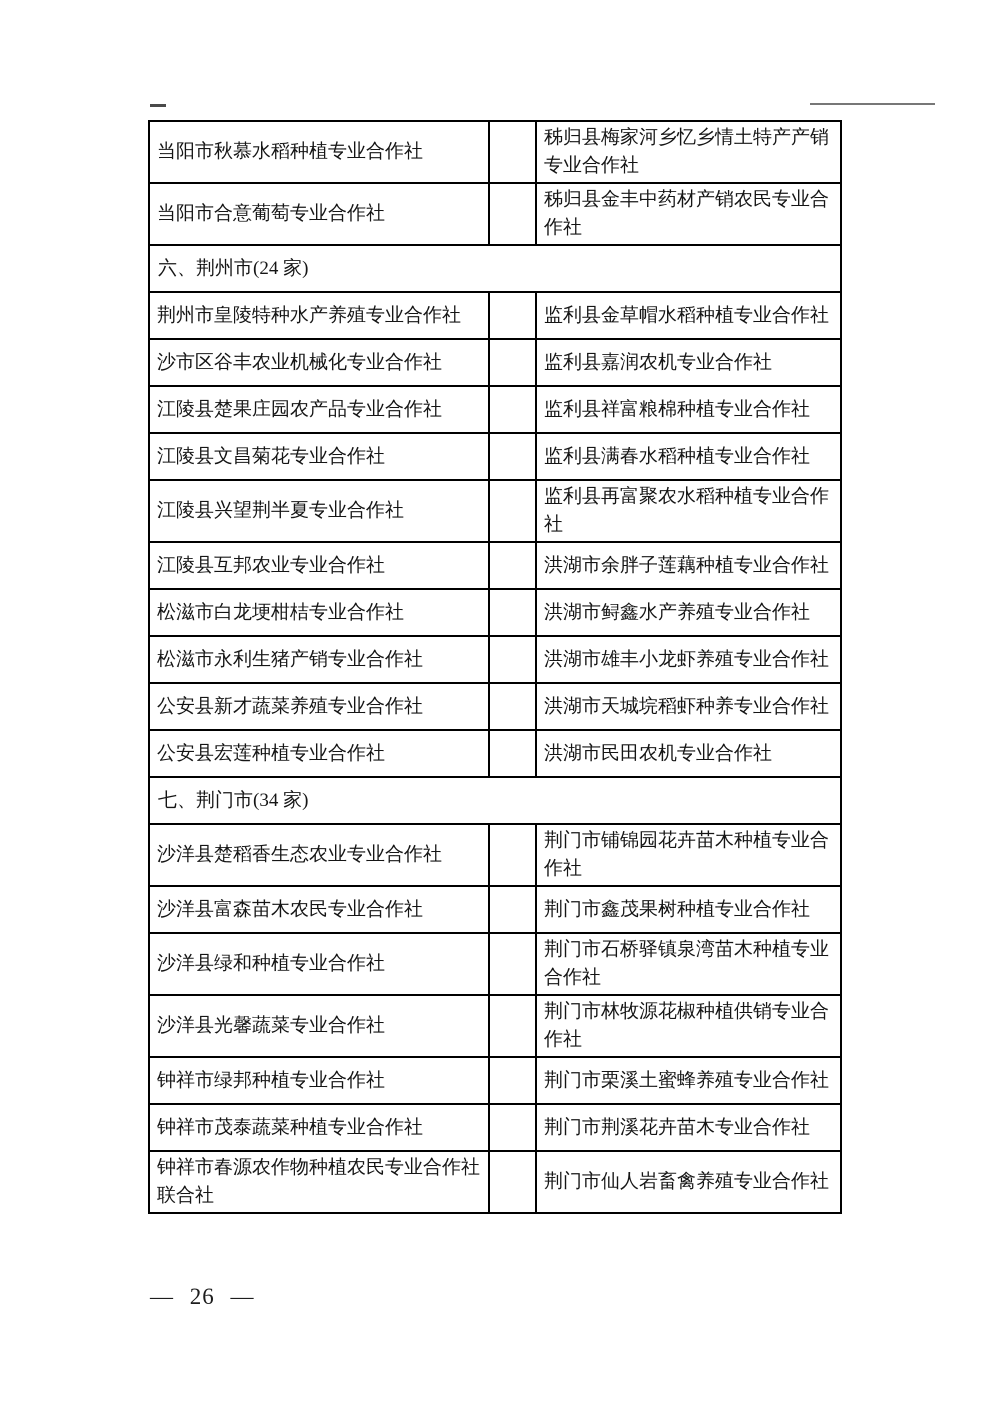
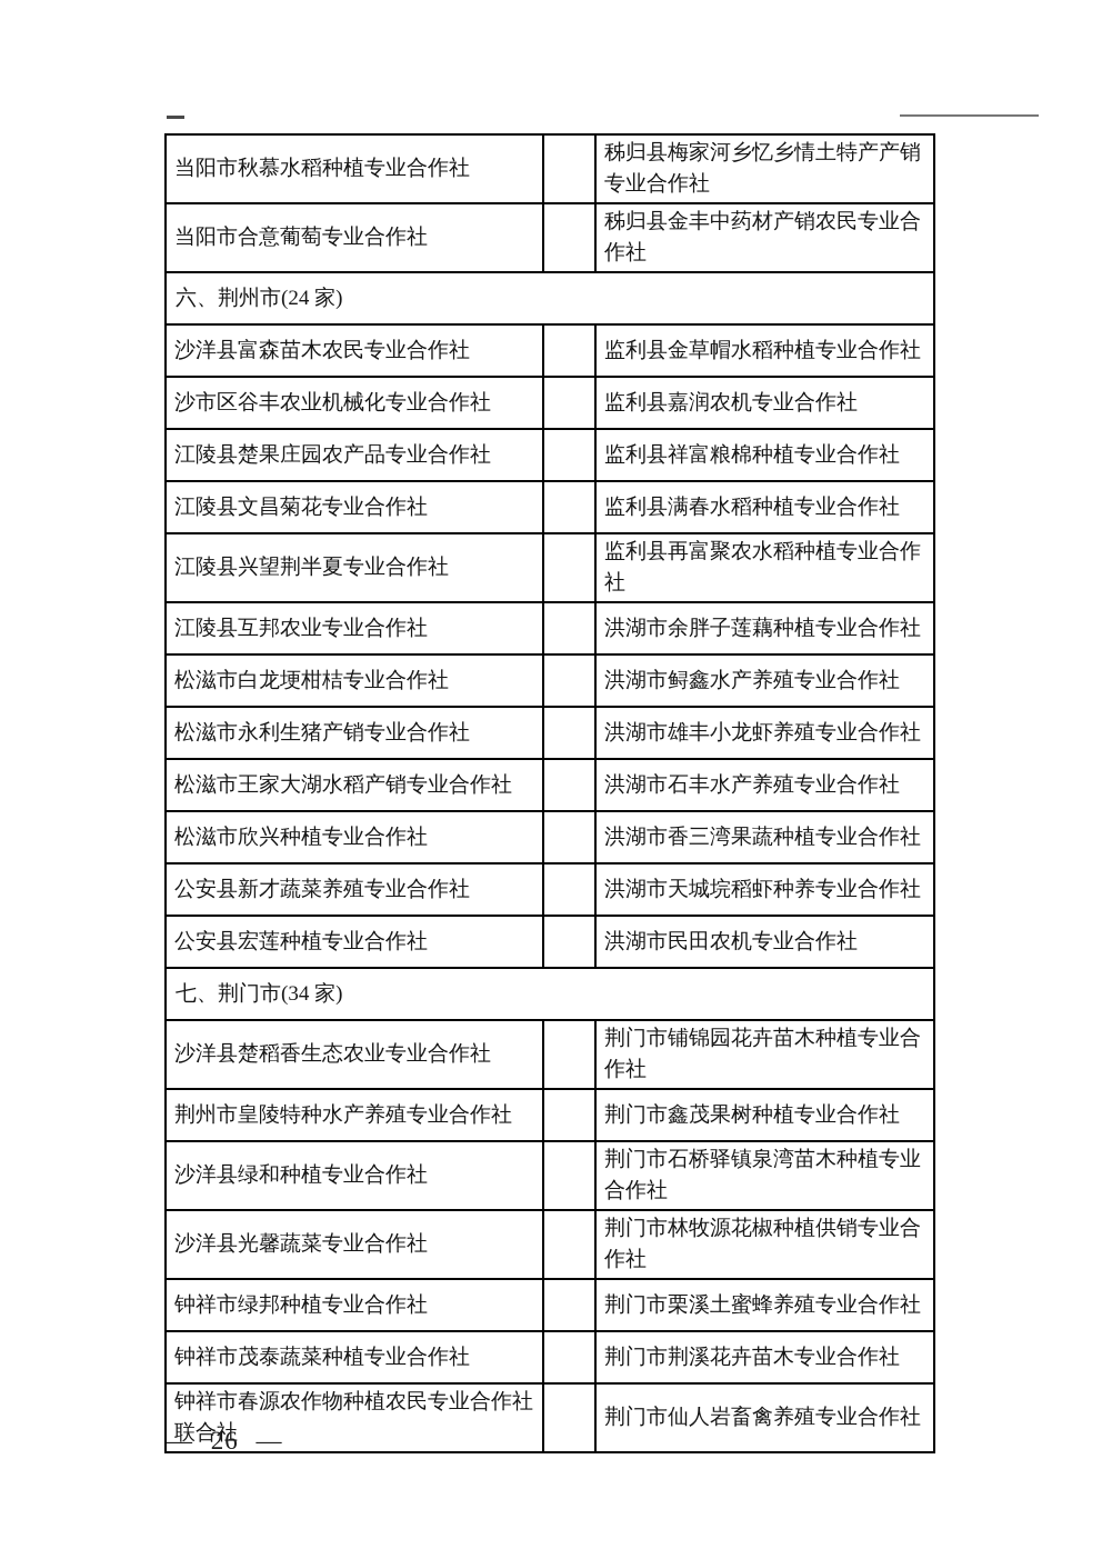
  当阳市秋慕水稻种植专业合作社		秭归县梅家河乡忆乡情土特产产销专业合作社
  当阳市合意葡萄专业合作社		秭归县金丰中药材产销农民专业合作社
  六、荆州市(24 家)
- 荆州市皇陵特种水产养殖专业合作社		监利县金草帽水稻种植专业合作社
+ 沙洋县富森苗木农民专业合作社		监利县金草帽水稻种植专业合作社
  沙市区谷丰农业机械化专业合作社		监利县嘉润农机专业合作社
  江陵县楚果庄园农产品专业合作社		监利县祥富粮棉种植专业合作社
  江陵县文昌菊花专业合作社		监利县满春水稻种植专业合作社
  江陵县兴望荆半夏专业合作社		监利县再富聚农水稻种植专业合作社
  江陵县互邦农业专业合作社		洪湖市余胖子莲藕种植专业合作社
  松滋市白龙埂柑桔专业合作社		洪湖市鲟鑫水产养殖专业合作社
  松滋市永利生猪产销专业合作社		洪湖市雄丰小龙虾养殖专业合作社
+ 松滋市王家大湖水稻产销专业合作社		洪湖市石丰水产养殖专业合作社
+ 松滋市欣兴种植专业合作社		洪湖市香三湾果蔬种植专业合作社
  公安县新才蔬菜养殖专业合作社		洪湖市天城垸稻虾种养专业合作社
  公安县宏莲种植专业合作社		洪湖市民田农机专业合作社
  七、荆门市(34 家)
  沙洋县楚稻香生态农业专业合作社		荆门市铺锦园花卉苗木种植专业合作社
- 沙洋县富森苗木农民专业合作社		荆门市鑫茂果树种植专业合作社
+ 荆州市皇陵特种水产养殖专业合作社		荆门市鑫茂果树种植专业合作社
  沙洋县绿和种植专业合作社		荆门市石桥驿镇泉湾苗木种植专业合作社
  沙洋县光馨蔬菜专业合作社		荆门市林牧源花椒种植供销专业合作社
  钟祥市绿邦种植专业合作社		荆门市栗溪土蜜蜂养殖专业合作社
  钟祥市茂泰蔬菜种植专业合作社		荆门市荆溪花卉苗木专业合作社
  钟祥市春源农作物种植农民专业合作社联合社		荆门市仙人岩畜禽养殖专业合作社
  — 26 —
